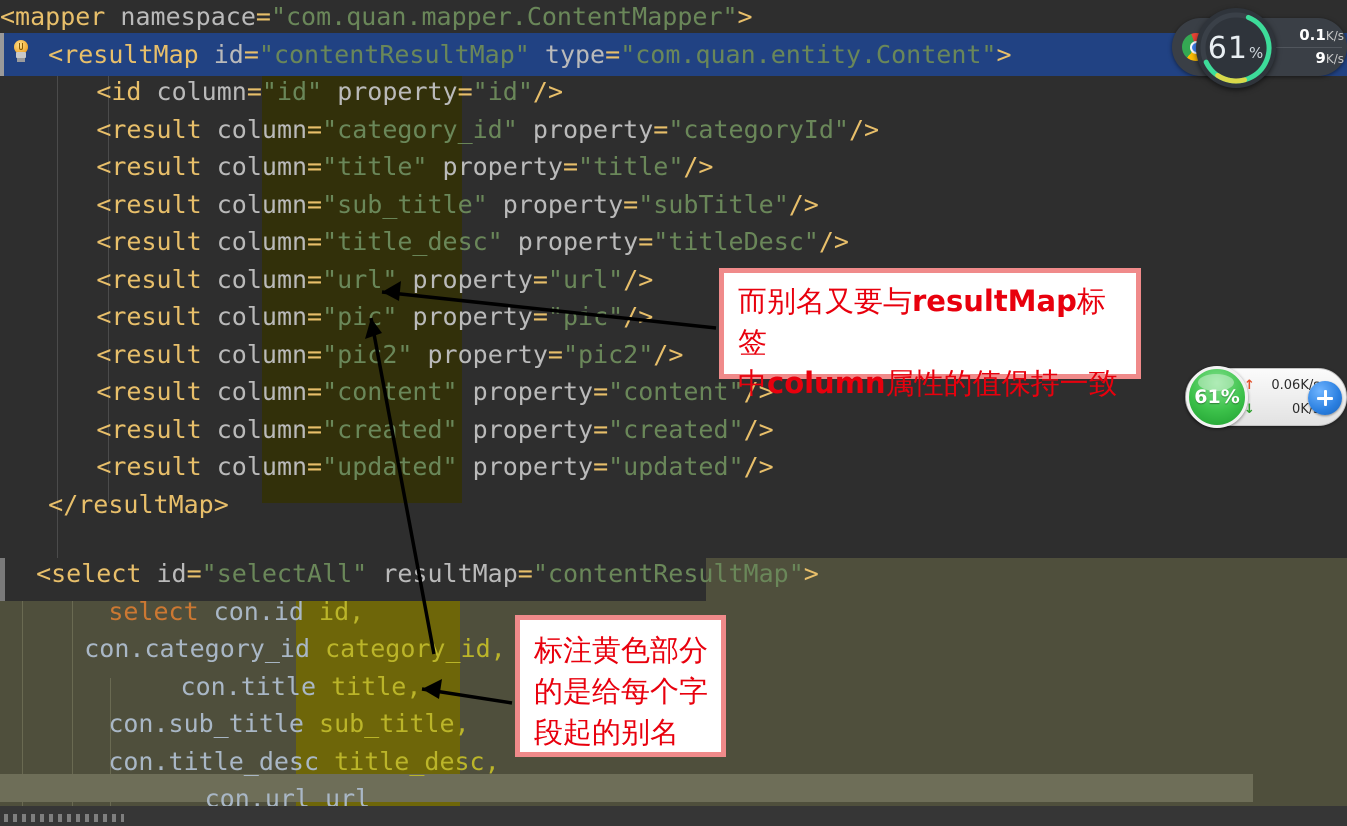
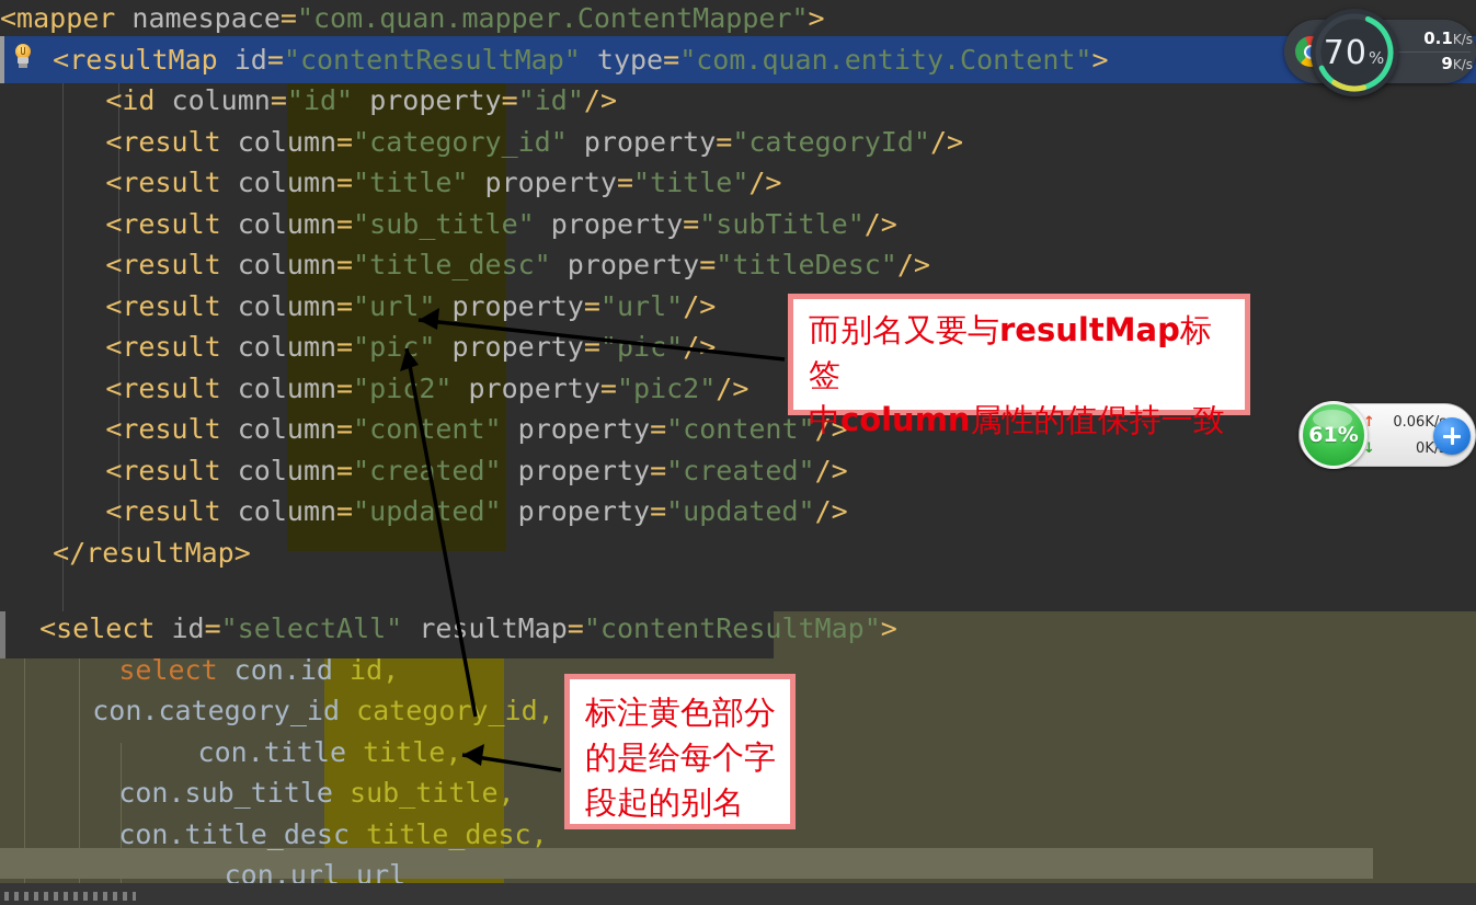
  <mapper namespace="com.quan.mapper.ContentMapper">
  <resultMap id="contentResultMap" type="com.quan.entity.Content">
  <id column="id" property="id"/>
  <result column="category_id" property="categoryId"/>
  <result column="title" property="title"/>
  <result column="sub_title" property="subTitle"/>
  <result column="title_desc" property="titleDesc"/>
  <result column="url" property="url"/>
  <result column="pic" property="pi />
  <result column="pic2" property="pic2"/>
  <result column="content" property="content"/>
  <result column="created" property="created"/>
  <result column="updated" property="updated"/>
  </resultMap>
  <select id="selectAll" reultMap="contentResultMap">
  select con.id id,
  con.category_id category_id,
  con.title title,
  con.sub_title sub_title,
  con.title_desc title_desc,
  con.url url
  而别名又要与resultMap标签
  中column属性的值保持一致
  标注黄色部分
  的是给每个字
  段起的别名
  0.1K/s
  9K/s
- 61
+ 70
  %
  ↑
  0.06K/
  ↓
  0K/
  61%
